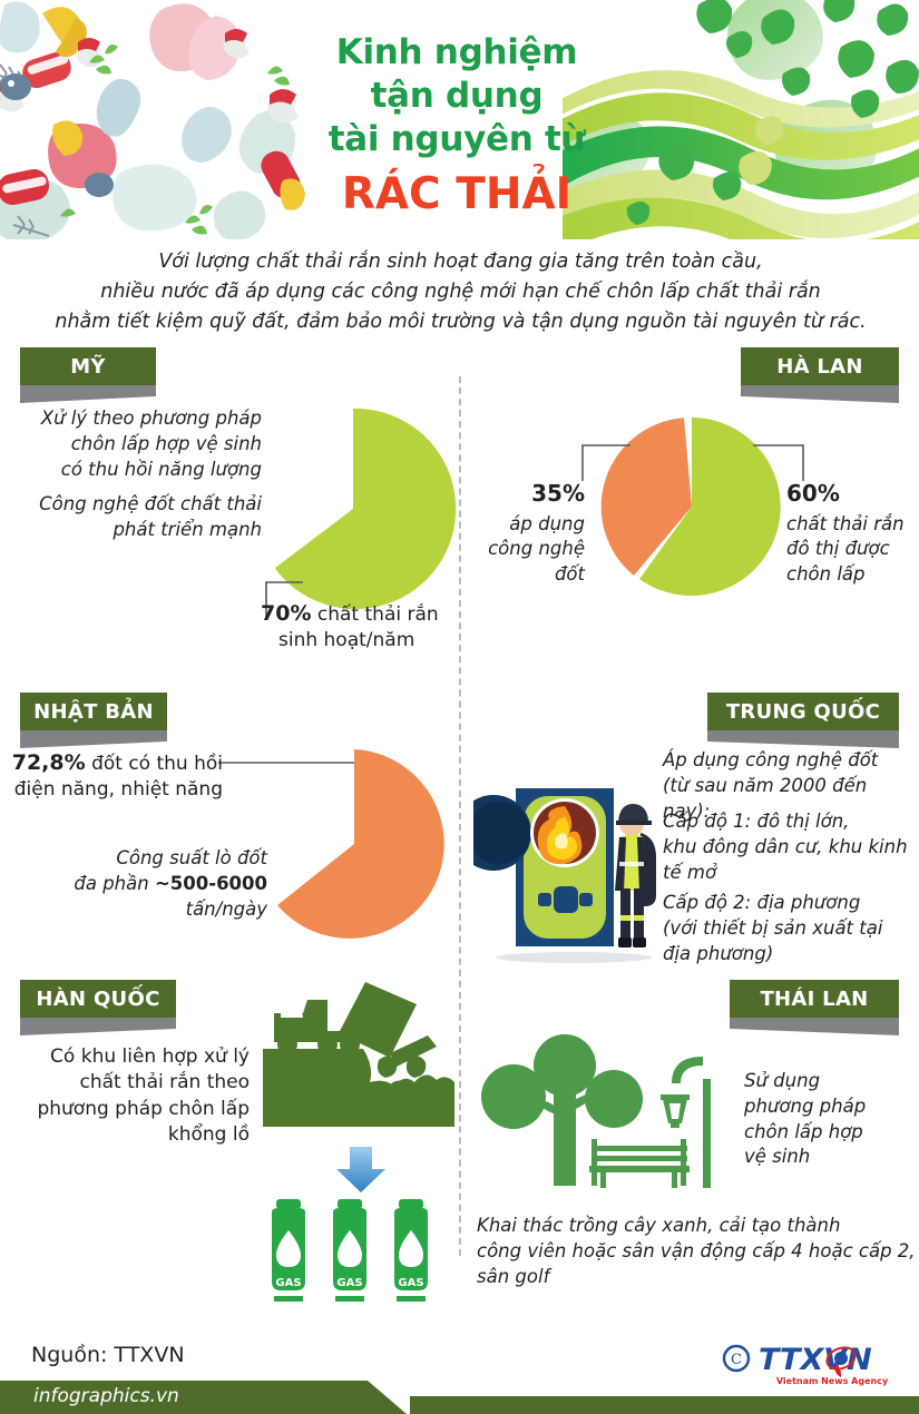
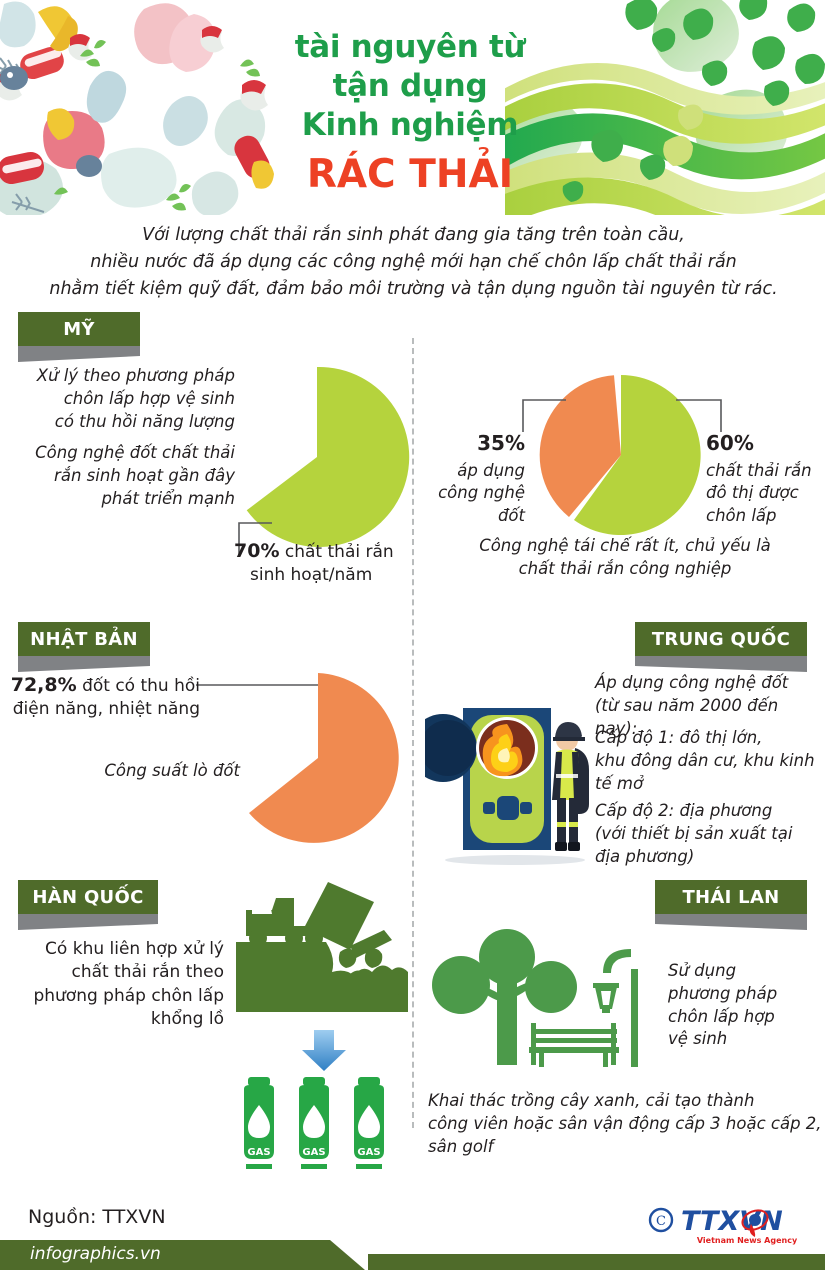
- Kinh nghiệm
+ tài nguyên từ
  tận dụng
- tài nguyên từ
+ Kinh nghiệm
  RÁC THẢI
- Với lượng chất thải rắn sinh hoạt đang gia tăng trên toàn cầu,
+ Với lượng chất thải rắn sinh phát đang gia tăng trên toàn cầu,
  nhiều nước đã áp dụng các công nghệ mới hạn chế chôn lấp chất thải rắn
  nhằm tiết kiệm quỹ đất, đảm bảo môi trường và tận dụng nguồn tài nguyên từ rác.
  MỸ
  Xử lý theo phương pháp
  chôn lấp hợp vệ sinh
  có thu hồi năng lượng
  Công nghệ đốt chất thải
+ rắn sinh hoạt gần đây
  phát triển mạnh
  70% chất thải rắn
  sinh hoạt/năm
- HÀ LAN
  35%
  áp dụng
  công nghệ
  đốt
  60%
  chất thải rắn
  đô thị được
  chôn lấp
+ Công nghệ tái chế rất ít, chủ yếu là
+ chất thải rắn công nghiệp
  NHẬT BẢN
  72,8% đốt có thu hồi
  điện năng, nhiệt năng
  Công suất lò đốt
- đa phần ~500-6000
- tấn/ngày
  TRUNG QUỐC
  Áp dụng công nghệ đốt
  (từ sau năm 2000 đến nay):
  Cấp độ 1: đô thị lớn,
  khu đông dân cư, khu kinh
  tế mở
  Cấp độ 2: địa phương
  (với thiết bị sản xuất tại
  địa phương)
  HÀN QUỐC
  Có khu liên hợp xử lý
  chất thải rắn theo
  phương pháp chôn lấp
  khổng lồ
  GAS
  GAS
  GAS
  THÁI LAN
  Sử dụng
  phương pháp
  chôn lấp hợp
  vệ sinh
  Khai thác trồng cây xanh, cải tạo thành
- công viên hoặc sân vận động cấp 4 hoặc cấp 2,
+ công viên hoặc sân vận động cấp 3 hoặc cấp 2,
  sân golf
  Nguồn: TTXVN
  infographics.vn
  C
  TTXN
  Vietnam News Agency
